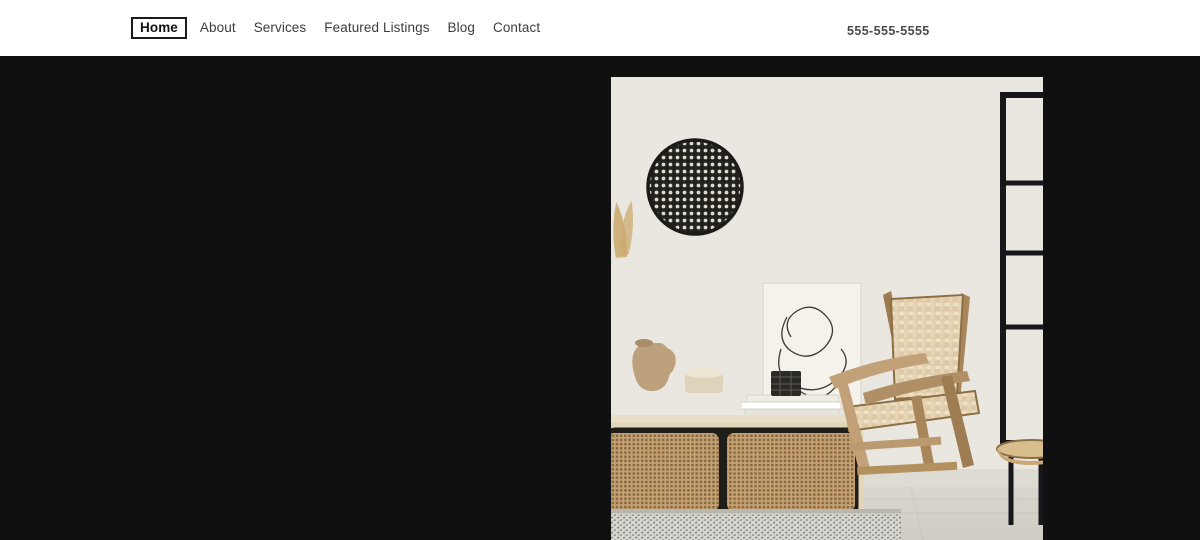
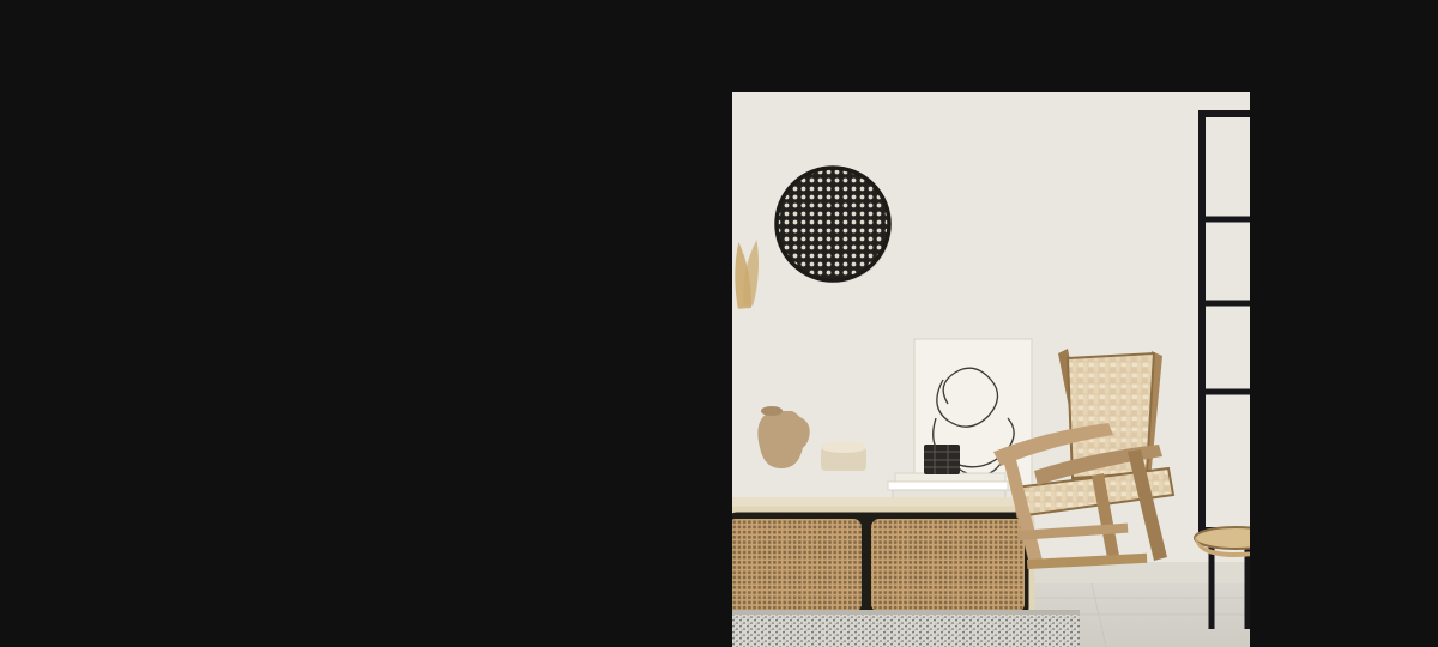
- Home
- About
- Services
- Featured Listings
- Blog
- Contact
- 555-555-5555
